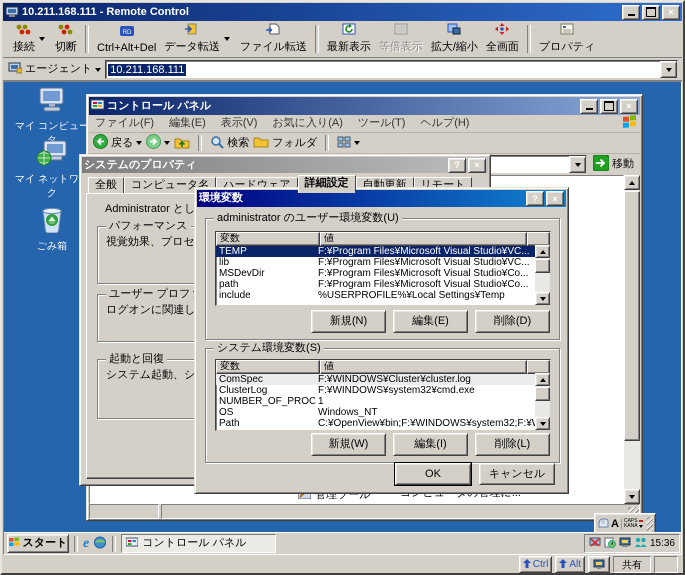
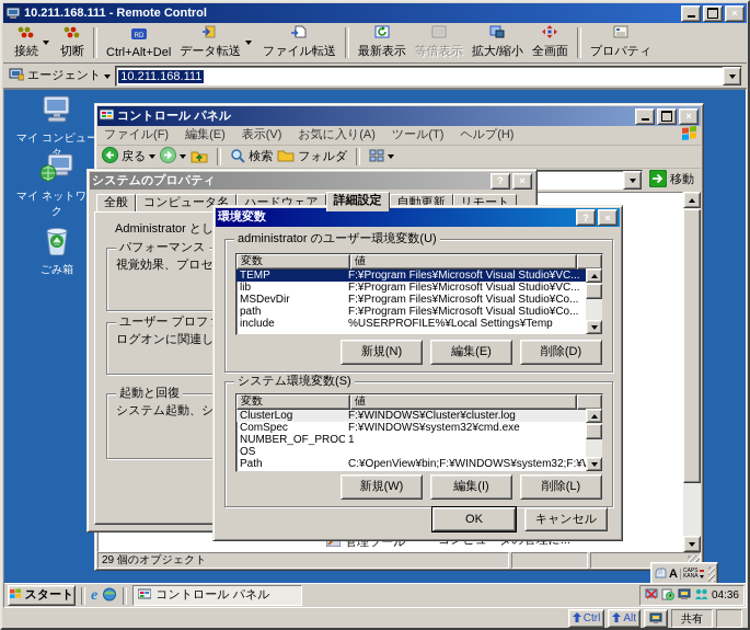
  10.211.168.111 - Remote Control
  ×
  接続
  切断
  Ctrl+Alt+Del
  データ転送
  ファイル転送
  最新表示
  等倍表示
  拡大/縮小
  全画面
  プロパティ
  エージェント
  10.211.168.111
  マイ コンピュー
  マイ ネットワク
  ごみ箱
  コントロール パネル
  ×
  ファイル(F)
  編集(E)
  表示(V)
  お気に入り(A)
  ツール(T)
  ヘルプ(H)
  戻る
  検索
  フォルダ
  移動
  管理ツール
+ 29 個のオブジェクト
  システムのプロパティ
  ?
  ×
  全般 コンピュータ名 ハードウェア 詳細設定 自動更新 リモート
  Administrator とし
  パフォーマンス
  視覚効果、プロセ
  ユーザー プロフ
  ログオンに関連し
  起動と回復
  システム起動、シ
  環境変数
  ?
  ×
  administrator のユーザー環境変数(U)
  変数
  値
  TEMP
  F:¥Program Files¥Microsoft Visual Studio¥VC...
  lib
  F:¥Program Files¥Microsoft Visual Studio¥VC...
  MSDevDir
  F:¥Program Files¥Microsoft Visual Studio¥Co...
  path
  F:¥Program Files¥Microsoft Visual Studio¥Co...
  include
  %USERPROFILE%¥Local Settings¥Temp
  新規(N)
  編集(E)
  削除(D)
  システム環境変数(S)
  変数
  値
- ComSpec
+ ClusterLog
  F:¥WINDOWS¥Cluster¥cluster.log
- ClusterLog
+ ComSpec
  F:¥WINDOWS¥system32¥cmd.exe
  NUMBER_OF_PROC
  1
  OS
- Windows_NT
  Path
  C:¥OpenView¥bin;F:¥WINDOWS¥system32;F:¥
  新規(W)
  編集(I)
  削除(L)
  OK
  キャンセル
  A
  スタート
  e
  コントロール パネル
- 15:36
+ 04:36
  Ctrl
  Alt
  共有
